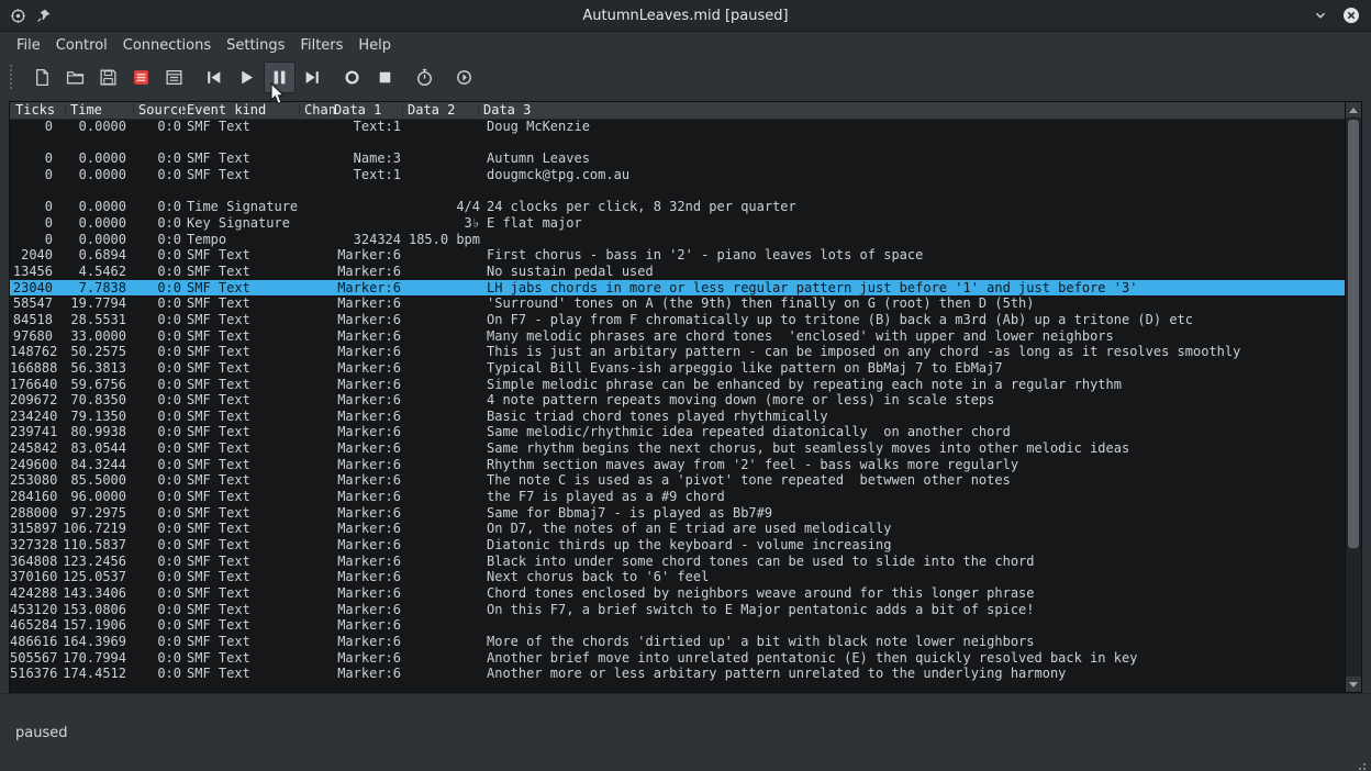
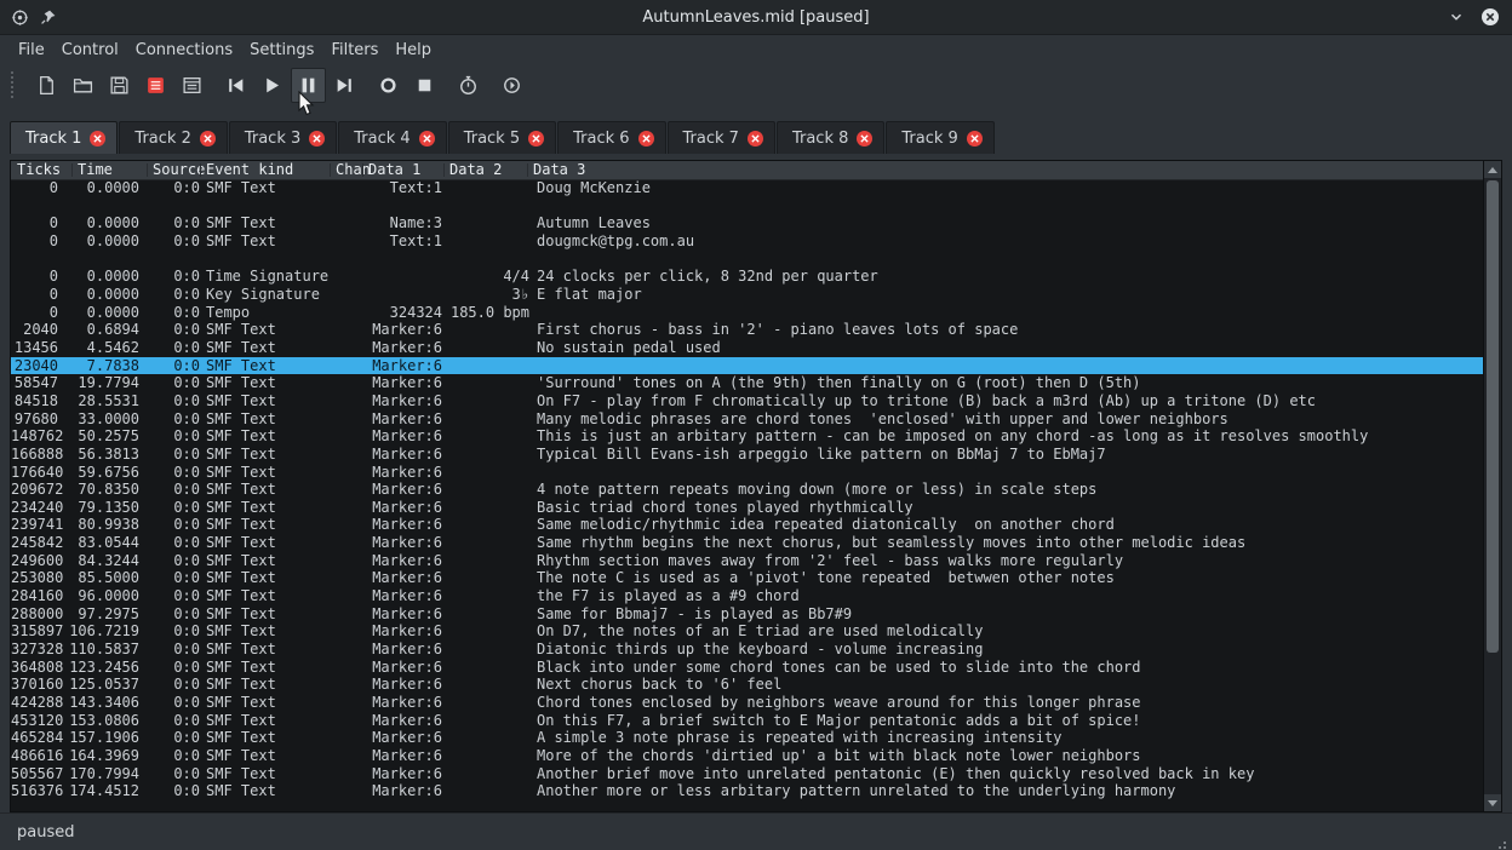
  AutumnLeaves.mid [paused]
  File
  Control
  Connections
  Settings
  Filters
  Help
+ Track 1
+ Track 2
+ Track 3
+ Track 4
+ Track 5
+ Track 6
+ Track 7
+ Track 8
+ Track 9
  Ticks
  Time
  Sourc
  Event kind
  Chan
  Data 1
  Data 2
  Data 3
  0
  0.0000
  0:0
  SMF Text
  Text:1
  Doug McKenzie
  0
  0.0000
  0:0
  SMF Text
  Name:3
  Autumn Leaves
  0
  0.0000
  0:0
  SMF Text
  Text:1
  dougmck@tpg.com.au
  0
  0.0000
  0:0
  Time Signature
  4/4
  24 clocks per click, 8 32nd per quarter
  0
  0.0000
  0:0
  Key Signature
  3♭
  E flat major
  0
  0.0000
  0:0
  Tempo
  324324
  185.0 bpm
  2040
  0.6894
  0:0
  SMF Text
  Marker:6
  First chorus - bass in '2' - piano leaves lots of space
  13456
  4.5462
  0:0
  SMF Text
  Marker:6
  No sustain pedal used
  23040
  7.7838
  0:0
  SMF Text
  Marker:6
- LH jabs chords in more or less regular pattern just before '1' and just before '3'
  58547
  19.7794
  0:0
  SMF Text
  Marker:6
  'Surround' tones on A (the 9th) then finally on G (root) then D (5th)
  84518
  28.5531
  0:0
  SMF Text
  Marker:6
  On F7 - play from F chromatically up to tritone (B) back a m3rd (Ab) up a tritone (D) etc
  97680
  33.0000
  0:0
  SMF Text
  Marker:6
  Many melodic phrases are chord tones 'enclosed' with upper and lower neighbors
  148762
  50.2575
  0:0
  SMF Text
  Marker:6
  This is just an arbitary pattern - can be imposed on any chord -as long as it resolves smoothly
  166888
  56.3813
  0:0
  SMF Text
  Marker:6
  Typical Bill Evans-ish arpeggio like pattern on BbMaj 7 to EbMaj7
  176640
  59.6756
  0:0
  SMF Text
  Marker:6
- Simple melodic phrase can be enhanced by repeating each note in a regular rhythm
  209672
  70.8350
  0:0
  SMF Text
  Marker:6
  4 note pattern repeats moving down (more or less) in scale steps
  234240
  79.1350
  0:0
  SMF Text
  Marker:6
  Basic triad chord tones played rhythmically
  239741
  80.9938
  0:0
  SMF Text
  Marker:6
  Same melodic/rhythmic idea repeated diatonically on another chord
  245842
  83.0544
  0:0
  SMF Text
  Marker:6
  Same rhythm begins the next chorus, but seamlessly moves into other melodic ideas
  249600
  84.3244
  0:0
  SMF Text
  Marker:6
  Rhythm section maves away from '2' feel - bass walks more regularly
  253080
  85.5000
  0:0
  SMF Text
  Marker:6
  The note C is used as a 'pivot' tone repeated betwwen other notes
  284160
  96.0000
  0:0
  SMF Text
  Marker:6
  the F7 is played as a #9 chord
  288000
  97.2975
  0:0
  SMF Text
  Marker:6
  Same for Bbmaj7 - is played as Bb7#9
  315897
  106.7219
  0:0
  SMF Text
  Marker:6
  On D7, the notes of an E triad are used melodically
  327328
  110.5837
  0:0
  SMF Text
  Marker:6
  Diatonic thirds up the keyboard - volume increasing
  364808
  123.2456
  0:0
  SMF Text
  Marker:6
  Black into under some chord tones can be used to slide into the chord
  370160
  125.0537
  0:0
  SMF Text
  Marker:6
  Next chorus back to '6' feel
  424288
  143.3406
  0:0
  SMF Text
  Marker:6
  Chord tones enclosed by neighbors weave around for this longer phrase
  453120
  153.0806
  0:0
  SMF Text
  Marker:6
  On this F7, a brief switch to E Major pentatonic adds a bit of spice!
  465284
  157.1906
  0:0
  SMF Text
  Marker:6
+ A simple 3 note phrase is repeated with increasing intensity
  486616
  164.3969
  0:0
  SMF Text
  Marker:6
  More of the chords 'dirtied up' a bit with black note lower neighbors
  505567
  170.7994
  0:0
  SMF Text
  Marker:6
  Another brief move into unrelated pentatonic (E) then quickly resolved back in key
  516376
  174.4512
  0:0
  SMF Text
  Marker:6
  Another more or less arbitary pattern unrelated to the underlying harmony
  paused
